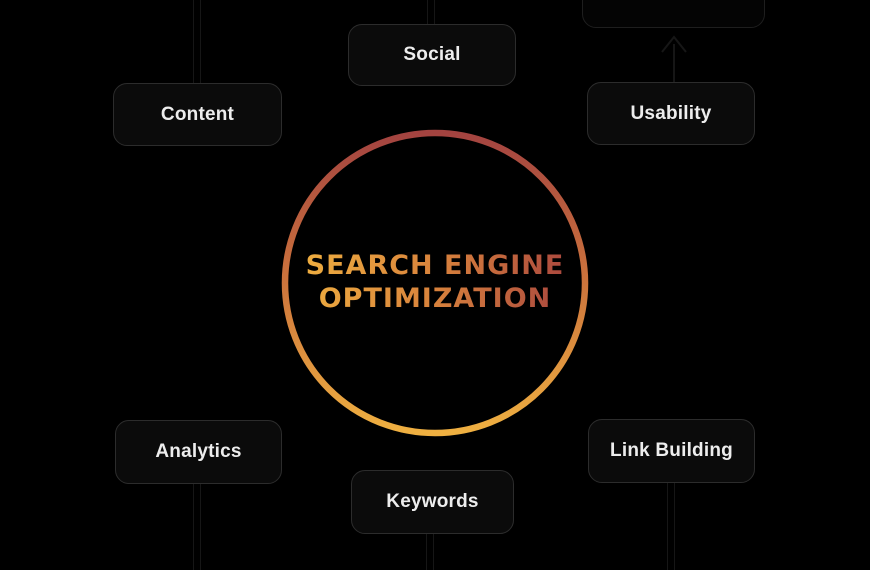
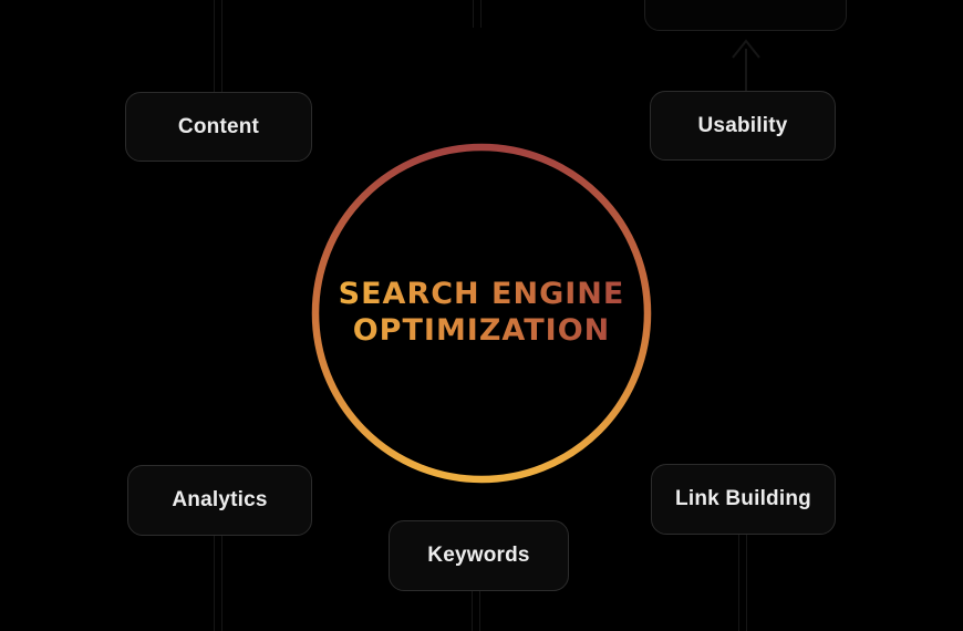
  SEARCH ENGINE
  OPTIMIZATION
  Content
- Social
  Usability
  Analytics
  Keywords
  Link Building
